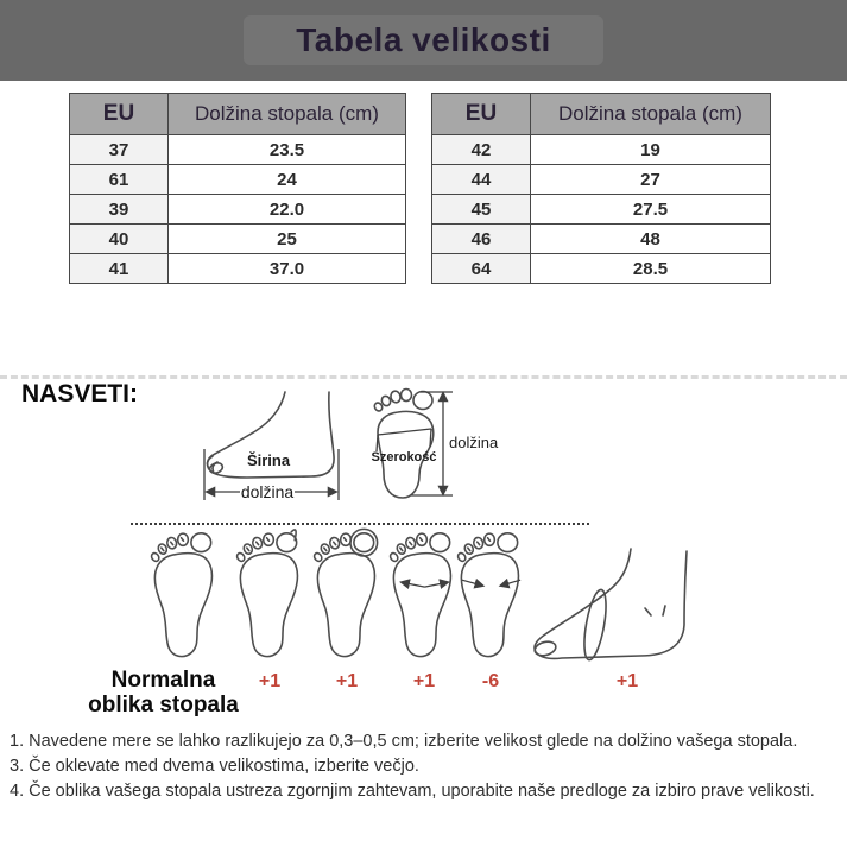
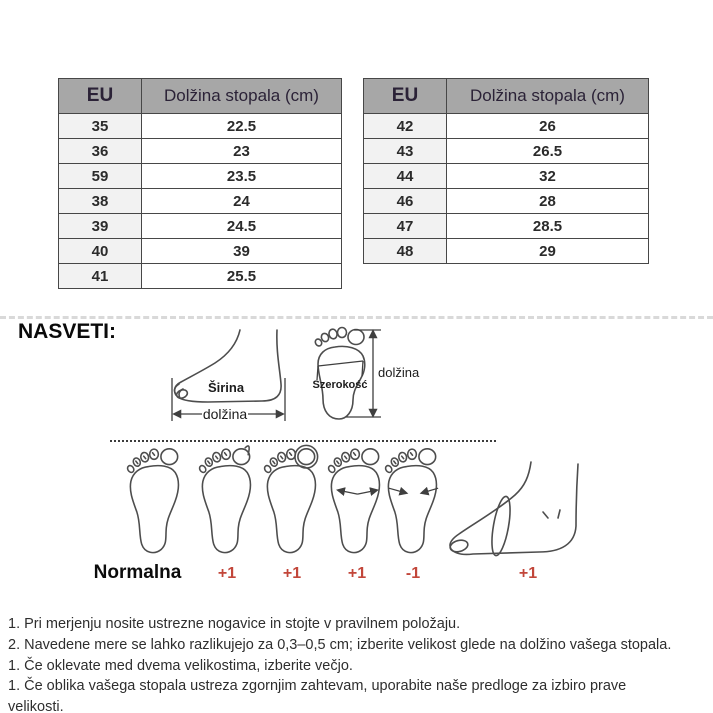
- Tabela velikosti
  EU	Dolžina stopala (cm)
+ 35	22.5
+ 36	23
- 37	23.5
+ 59	23.5
- 61	24
+ 38	24
- 39	22.0
+ 39	24.5
- 40	25
+ 40	39
- 41	37.0
+ 41	25.5
  EU	Dolžina stopala (cm)
- 42	19
+ 42	26
+ 43	26.5
- 44	27
+ 44	32
- 45	27.5
- 46	48
+ 46	28
- 64	28.5
+ 47	28.5
+ 48	29
  NASVETI:
  Širina
  dolžina
  Szerokość
  dolžina
  Normalna
- oblika stopala
  +1
  +1
  +1
- -6
+ -1
  +1
+ 1. Pri merjenju nosite ustrezne nogavice in stojte v pravilnem položaju.
- 1. Navedene mere se lahko razlikujejo za 0,3–0,5 cm; izberite velikost glede na dolžino vašega stopala.
+ 2. Navedene mere se lahko razlikujejo za 0,3–0,5 cm; izberite velikost glede na dolžino vašega stopala.
- 3. Če oklevate med dvema velikostima, izberite večjo.
+ 1. Če oklevate med dvema velikostima, izberite večjo.
- 4. Če oblika vašega stopala ustreza zgornjim zahtevam, uporabite naše predloge za izbiro prave velikosti.
+ 1. Če oblika vašega stopala ustreza zgornjim zahtevam, uporabite naše predloge za izbiro prave velikosti.
